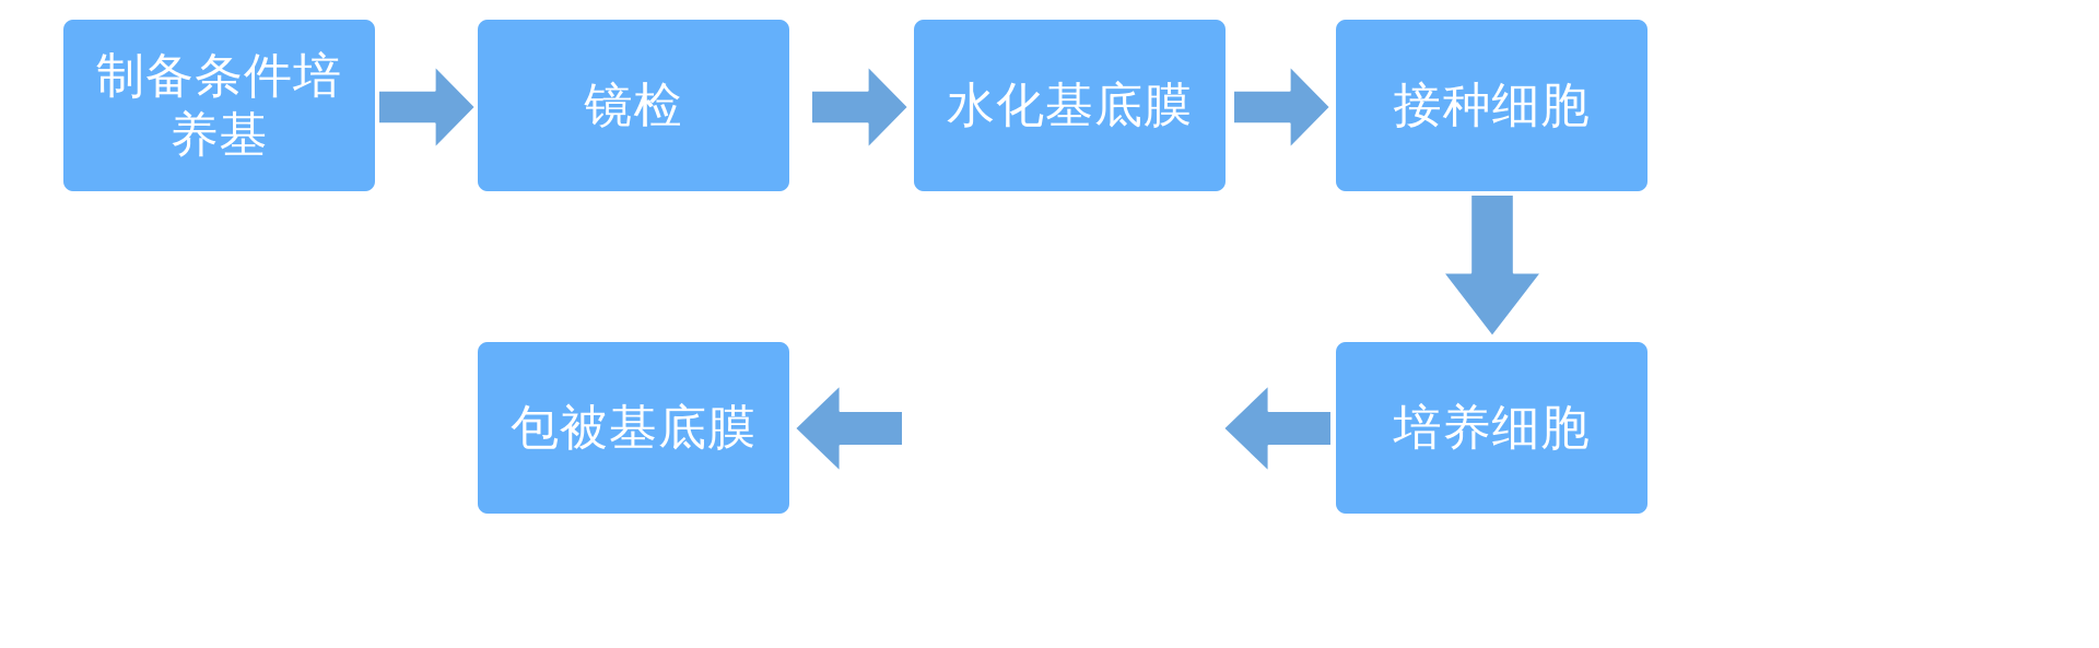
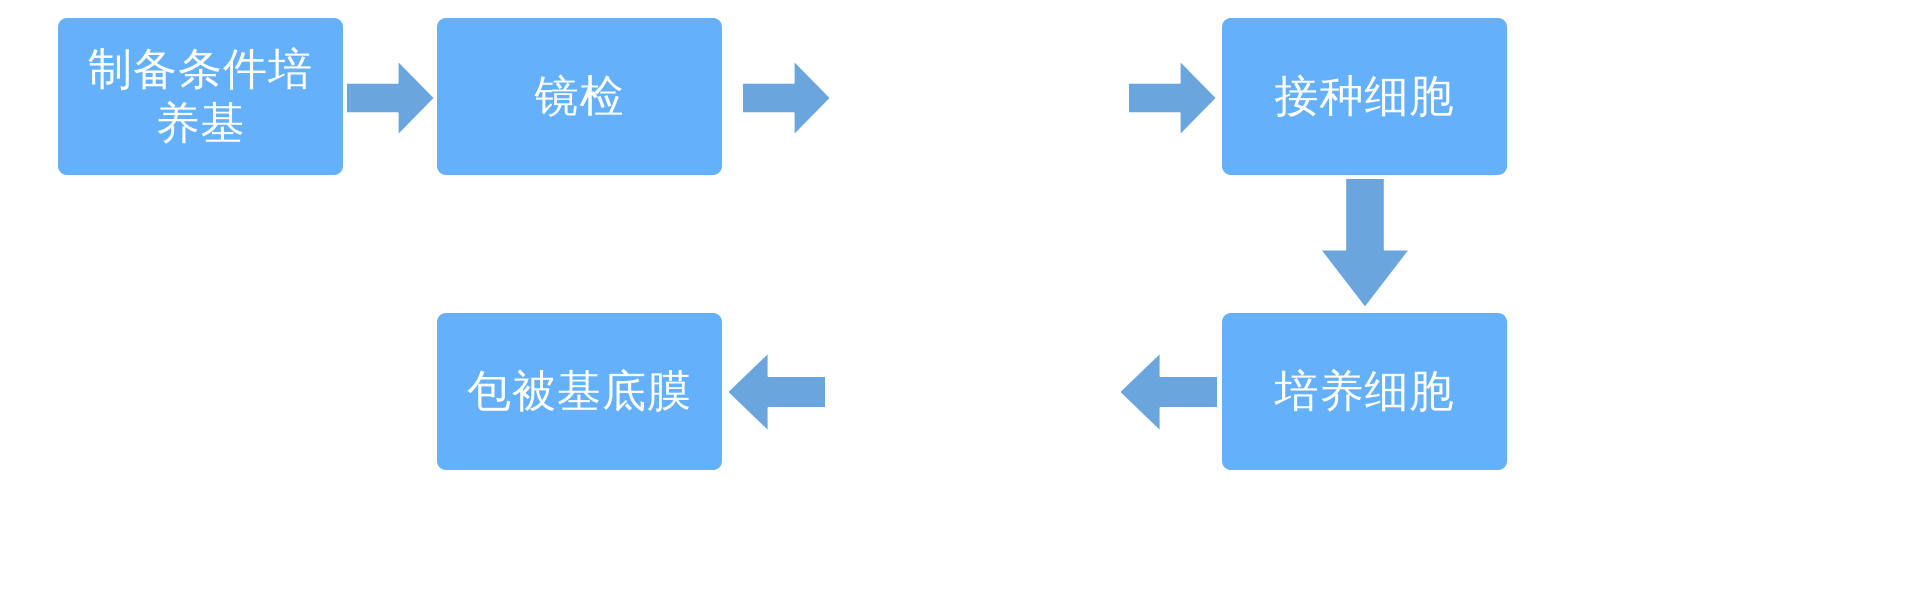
  制备条件培
  养基
  镜检
- 水化基底膜
  接种细胞
  培养细胞
  包被基底膜
